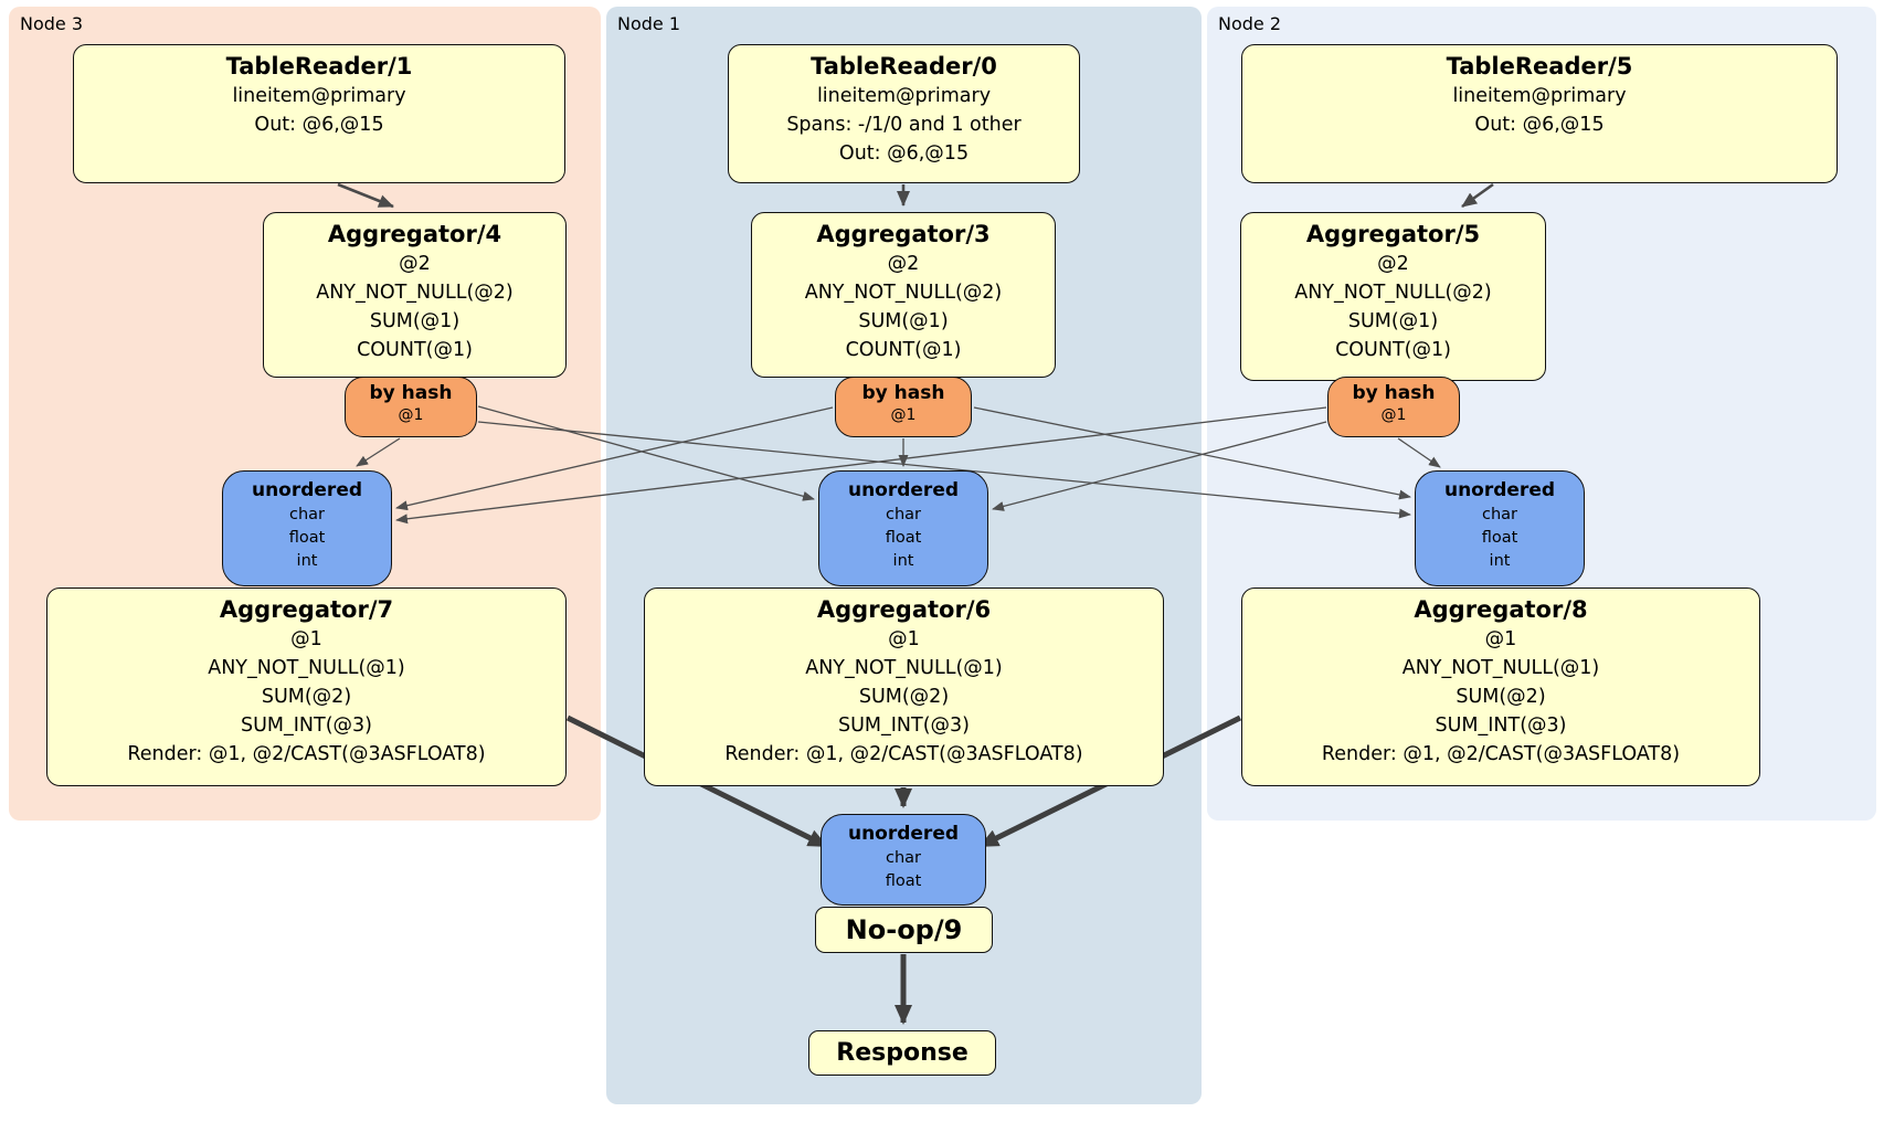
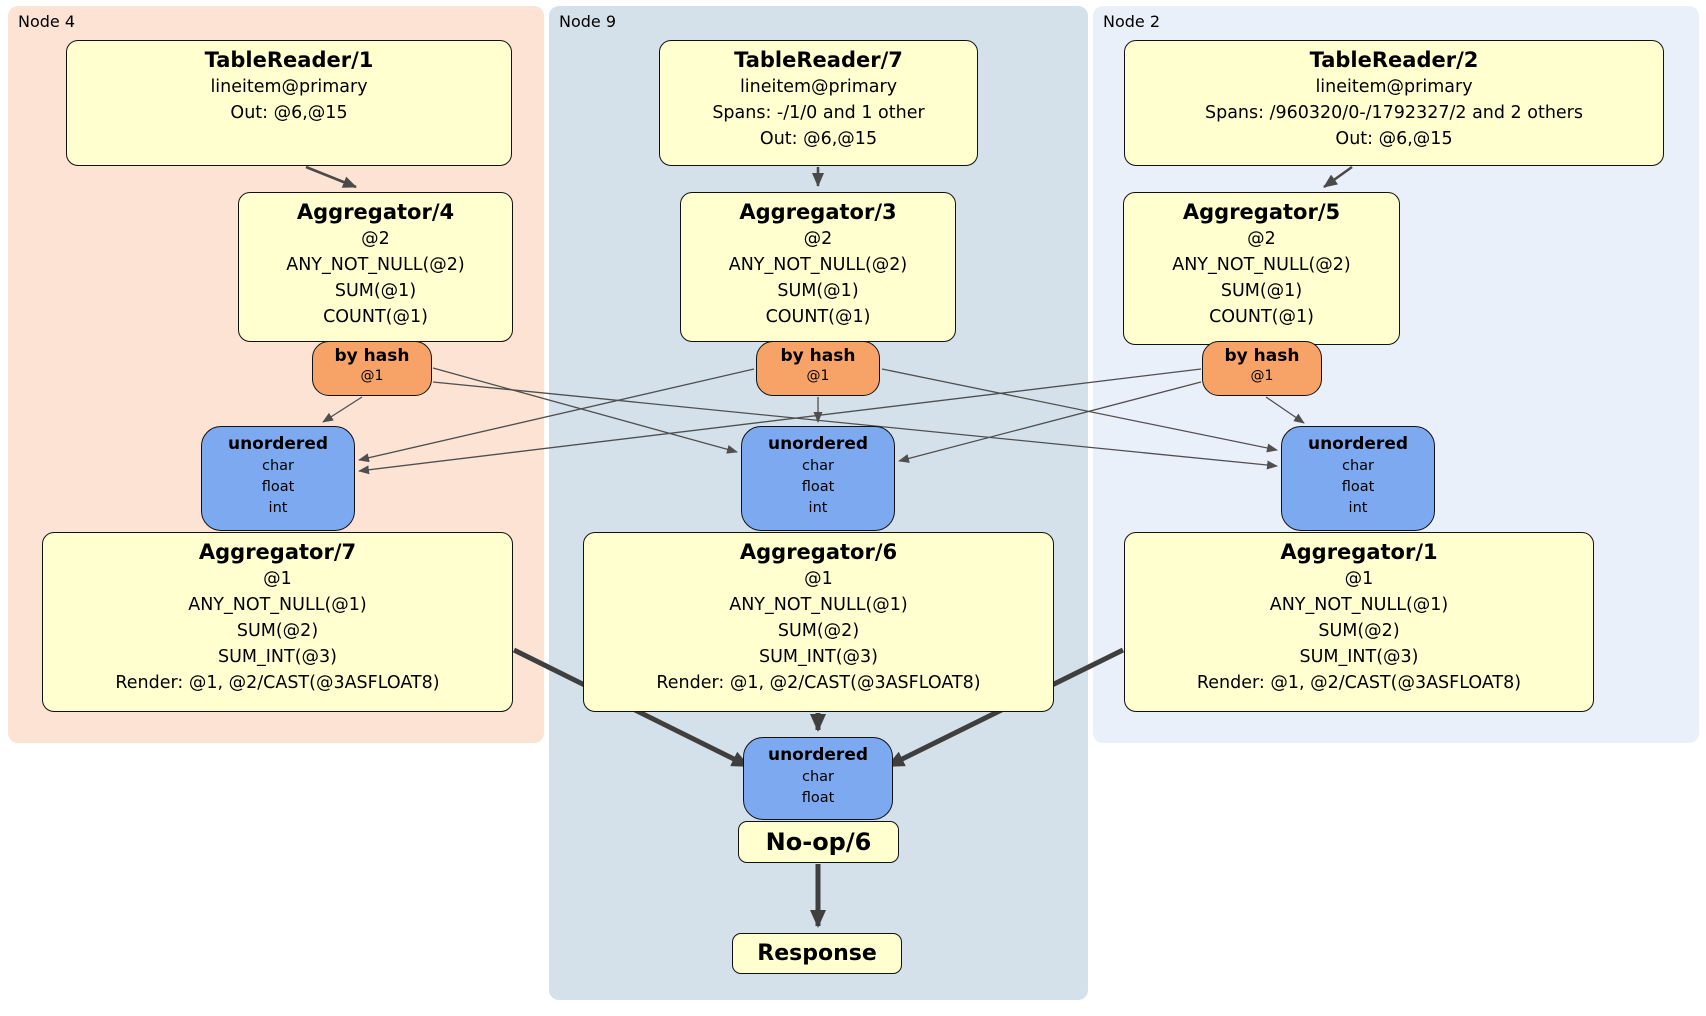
- Node 3
+ Node 4
- Node 1
+ Node 9
  Node 2
  TableReader/1
  lineitem@primary
  Out: @6,@15
  Aggregator/4
  @2
  ANY_NOT_NULL(@2)
  SUM(@1)
  COUNT(@1)
  by hash
  @1
  unordered
  char
  float
  int
  Aggregator/7
  @1
  ANY_NOT_NULL(@1)
  SUM(@2)
  SUM_INT(@3)
  Render: @1, @2/CAST(@3ASFLOAT8)
- TableReader/0
+ TableReader/7
  lineitem@primary
  Spans: -/1/0 and 1 other
  Out: @6,@15
  Aggregator/3
  @2
  ANY_NOT_NULL(@2)
  SUM(@1)
  COUNT(@1)
  by hash
  @1
  unordered
  char
  float
  int
  Aggregator/6
  @1
  ANY_NOT_NULL(@1)
  SUM(@2)
  SUM_INT(@3)
  Render: @1, @2/CAST(@3ASFLOAT8)
- TableReader/5
+ TableReader/2
  lineitem@primary
+ Spans: /960320/0-/1792327/2 and 2 others
  Out: @6,@15
  Aggregator/5
  @2
  ANY_NOT_NULL(@2)
  SUM(@1)
  COUNT(@1)
  by hash
  @1
  unordered
  char
  float
  int
- Aggregator/8
+ Aggregator/1
  @1
  ANY_NOT_NULL(@1)
  SUM(@2)
  SUM_INT(@3)
  Render: @1, @2/CAST(@3ASFLOAT8)
  unordered
  char
  float
- No-op/9
+ No-op/6
  Response
